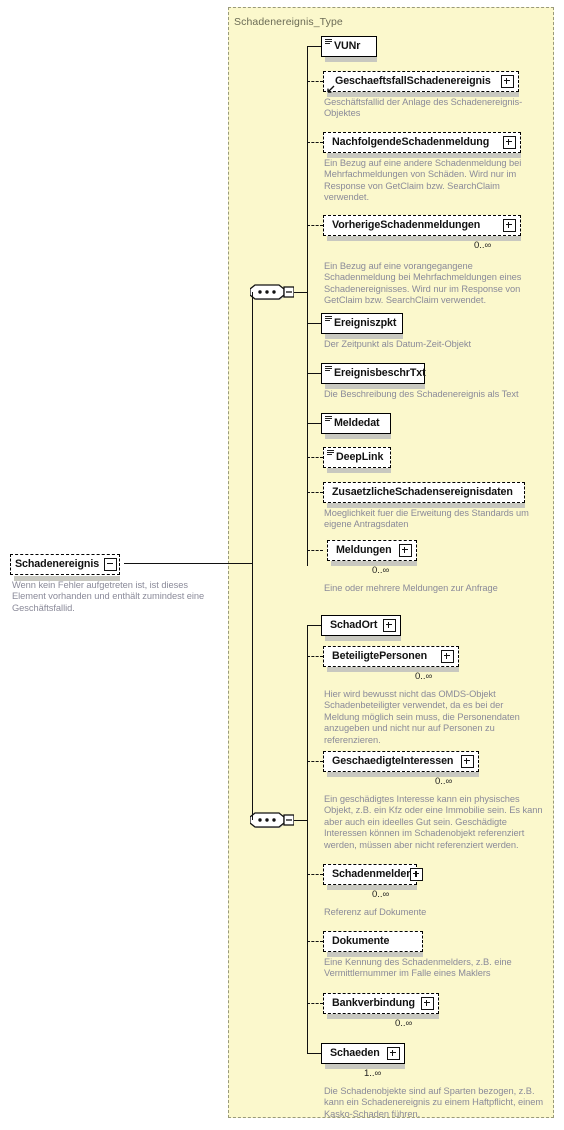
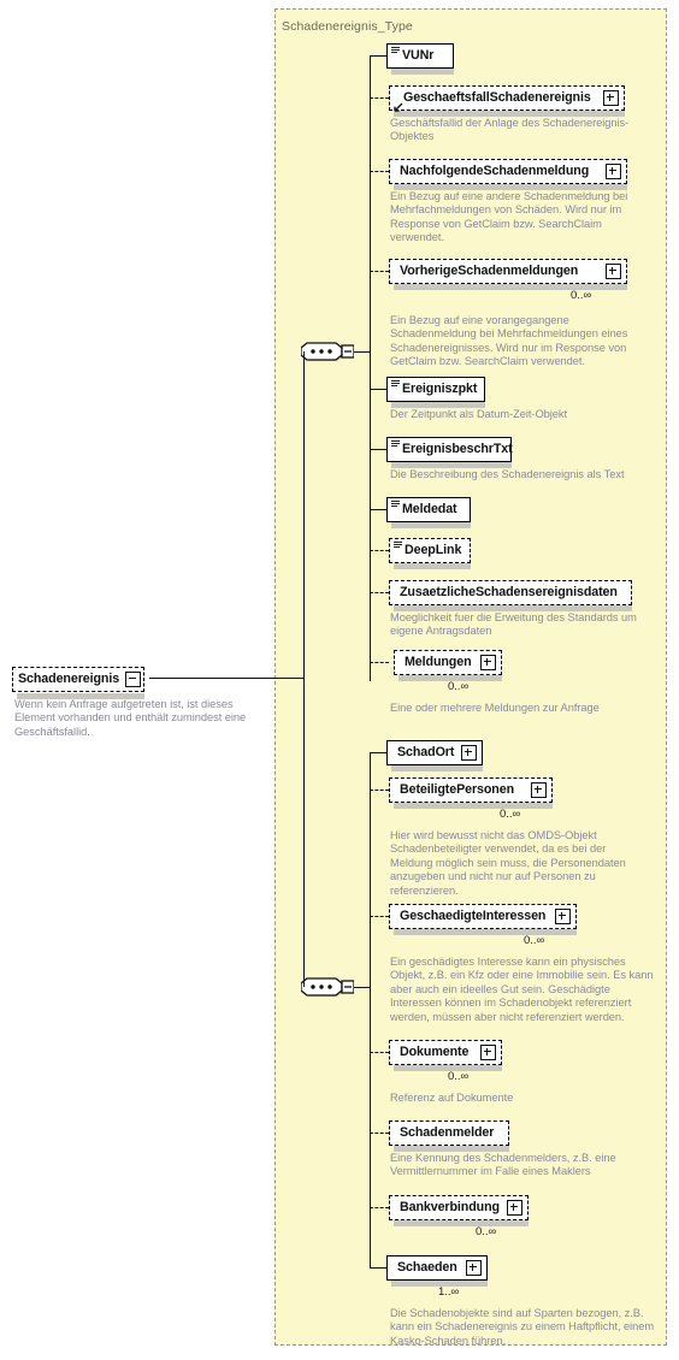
  Schadenereignis_Type
  Schadenereignis
- Wenn kein Fehler aufgetreten ist, ist dieses Element vorhanden und enthält zumindest eine Geschäftsfallid.
+ Wenn kein Anfrage aufgetreten ist, ist dieses Element vorhanden und enthält zumindest eine Geschäftsfallid.
  VUNr
  GeschaeftsfallSchadenereignis
  Geschäftsfallid der Anlage des Schadenereignis-Objektes
  NachfolgendeSchadenmeldung
  Ein Bezug auf eine andere Schadenmeldung bei Mehrfachmeldungen von Schäden. Wird nur im Response von GetClaim bzw. SearchClaim verwendet.
  VorherigeSchadenmeldungen
  0..∞
  Ein Bezug auf eine vorangegangene Schadenmeldung bei Mehrfachmeldungen eines Schadenereignisses. Wird nur im Response von GetClaim bzw. SearchClaim verwendet.
  Ereigniszpkt
  Der Zeitpunkt als Datum-Zeit-Objekt
  EreignisbeschrTxt
  Die Beschreibung des Schadenereignis als Text
  Meldedat
  DeepLink
  ZusaetzlicheSchadensereignisdaten
  Moeglichkeit fuer die Erweitung des Standards um eigene Antragsdaten
  Meldungen
  0..∞
  Eine oder mehrere Meldungen zur Anfrage
  SchadOrt
  BeteiligtePersonen
  0..∞
  Hier wird bewusst nicht das OMDS-Objekt Schadenbeteiligter verwendet, da es bei der Meldung möglich sein muss, die Personendaten anzugeben und nicht nur auf Personen zu referenzieren.
  GeschaedigteInteressen
  0..∞
  Ein geschädigtes Interesse kann ein physisches Objekt, z.B. ein Kfz oder eine Immobilie sein. Es kann aber auch ein ideelles Gut sein. Geschädigte Interessen können im Schadenobjekt referenziert werden, müssen aber nicht referenziert werden.
- Schadenmelder
+ Dokumente
  0..∞
  Referenz auf Dokumente
- Dokumente
+ Schadenmelder
  Eine Kennung des Schadenmelders, z.B. eine Vermittlernummer im Falle eines Maklers
  Bankverbindung
  0..∞
  Schaeden
  1..∞
  Die Schadenobjekte sind auf Sparten bezogen, z.B. kann ein Schadenereignis zu einem Haftpflicht, einem Kasko-Schaden führen.
